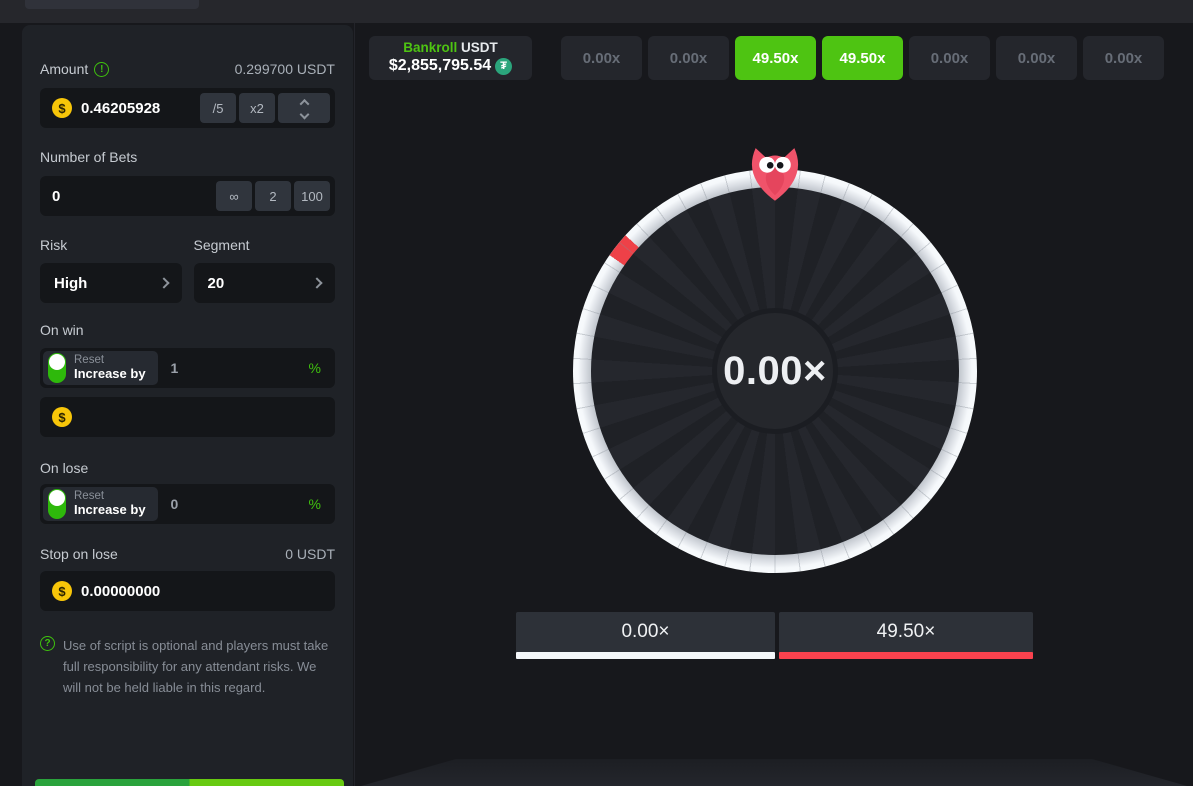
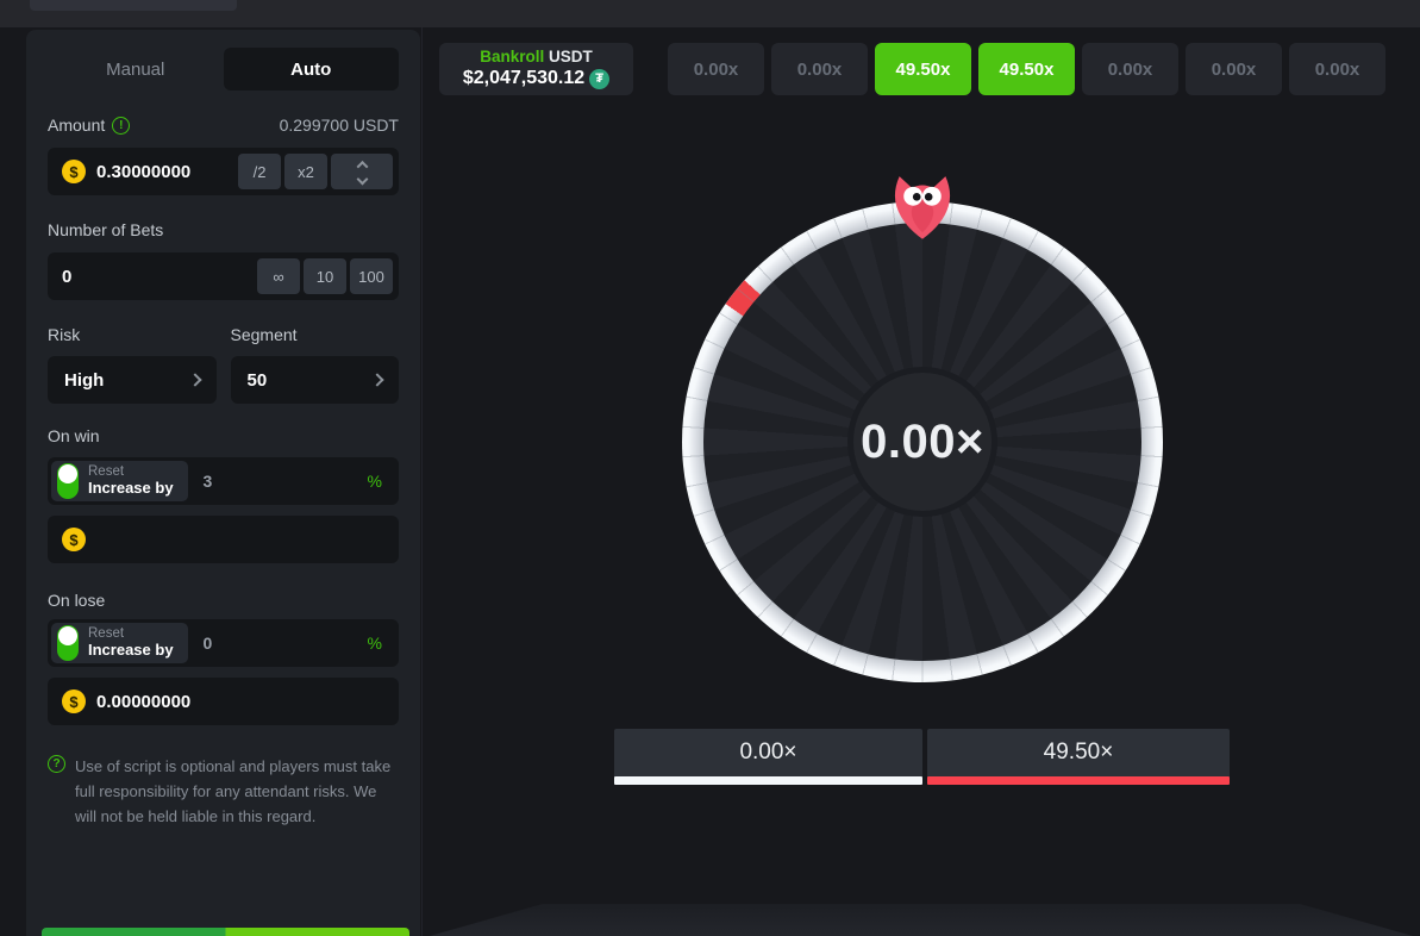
+ Manual
+ Auto
  Amount
  !
  0.299700 USDT
  $
- 0.46205928
+ 0.30000000
- /5
+ /2
  x2
  Number of Bets
  0
  ∞
- 2
+ 10
  100
  Risk
  High
  Segment
- 20
+ 50
  On win
  Reset
  Increase by
- 1
+ 3
  %
  $
  On lose
  Reset
  Increase by
  0
  %
- Stop on lose
- 0 USDT
  $
  0.00000000
  ?
  Use of script is optional and players must take full responsibility for any attendant risks. We will not be held liable in this regard.
  Bankroll USDT
- $2,855,795.54
+ $2,047,530.12
  ₮
  0.00x
  0.00x
  49.50x
  49.50x
  0.00x
  0.00x
  0.00x
  0.00×
  0.00×
  49.50×
